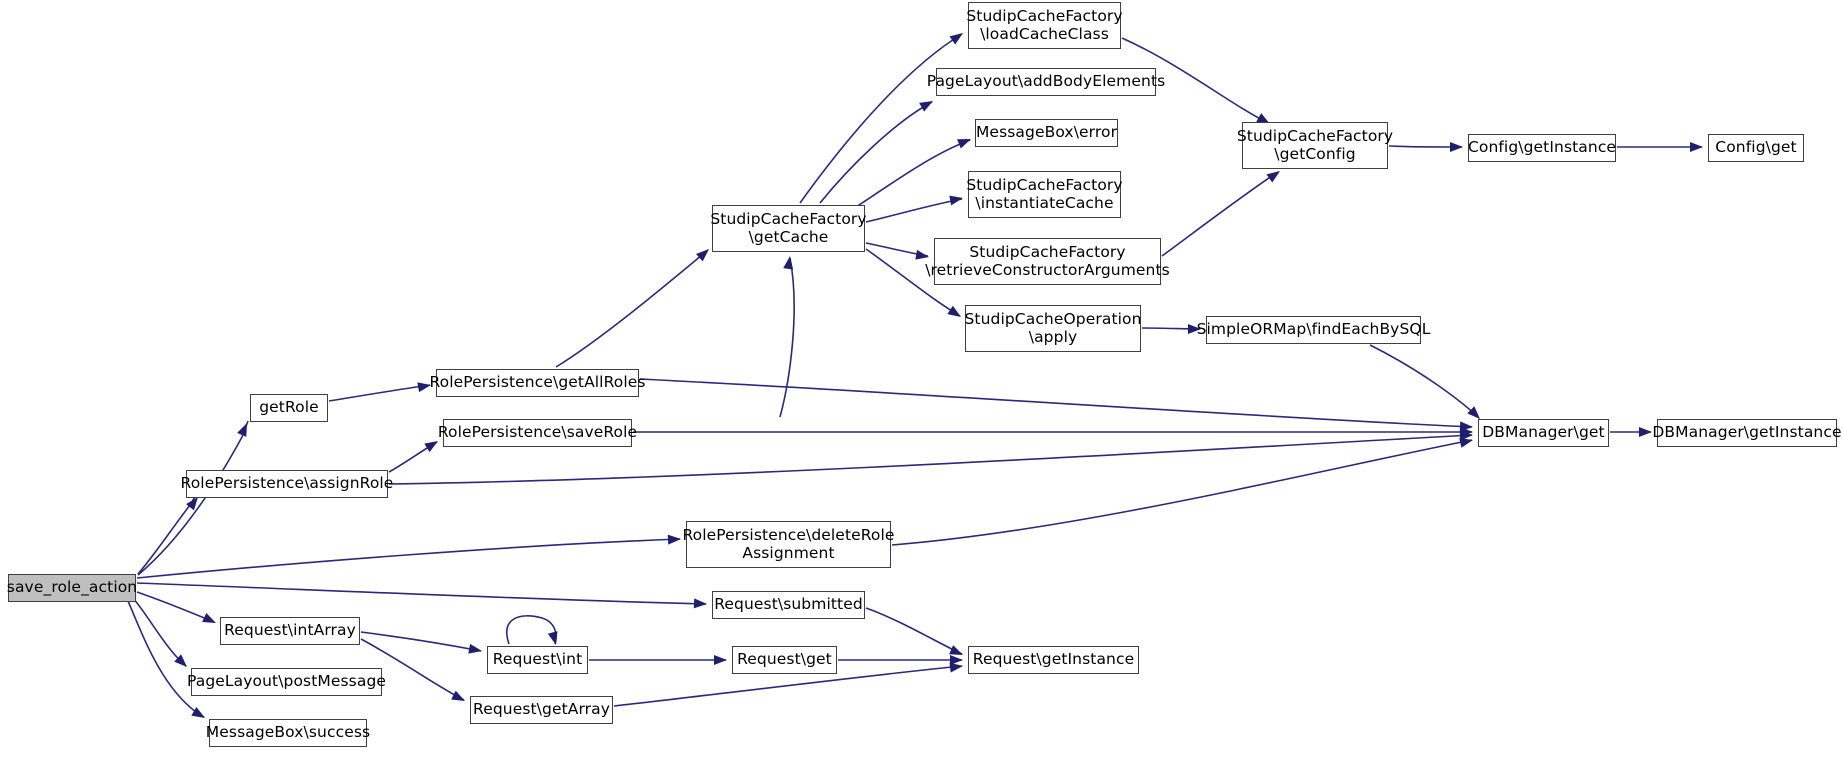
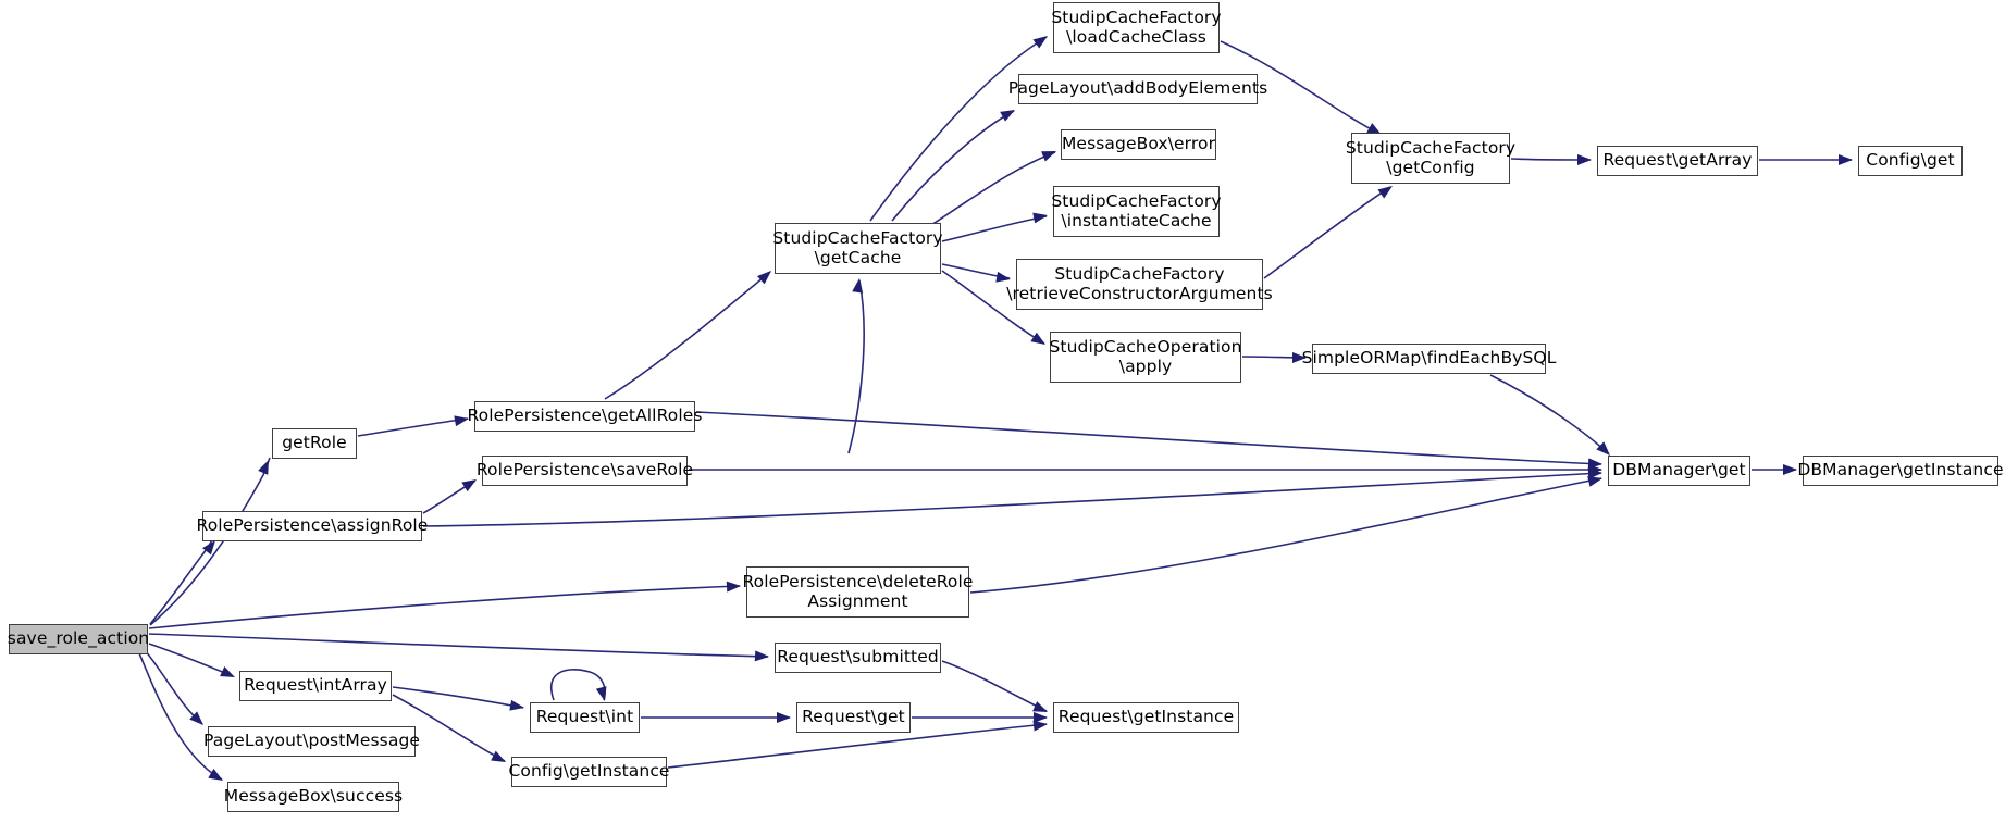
  save_role_action
  getRole
  RolePersistence\assignRole
  RolePersistence\getAllRoles
  RolePersistence\saveRole
  RolePersistence\deleteRole
  Assignment
  Request\intArray
  PageLayout\postMessage
  MessageBox\success
  Request\submitted
  Request\int
  Request\get
- Request\getArray
+ Config\getInstance
  Request\getInstance
  StudipCacheFactory
  \getCache
  StudipCacheFactory
  \loadCacheClass
  PageLayout\addBodyElements
  MessageBox\error
  StudipCacheFactory
  \instantiateCache
  StudipCacheFactory
  \retrieveConstructorArguments
  StudipCacheOperation
  \apply
  SimpleORMap\findEachBySQL
  StudipCacheFactory
  \getConfig
- Config\getInstance
+ Request\getArray
  Config\get
  DBManager\get
  DBManager\getInstance
